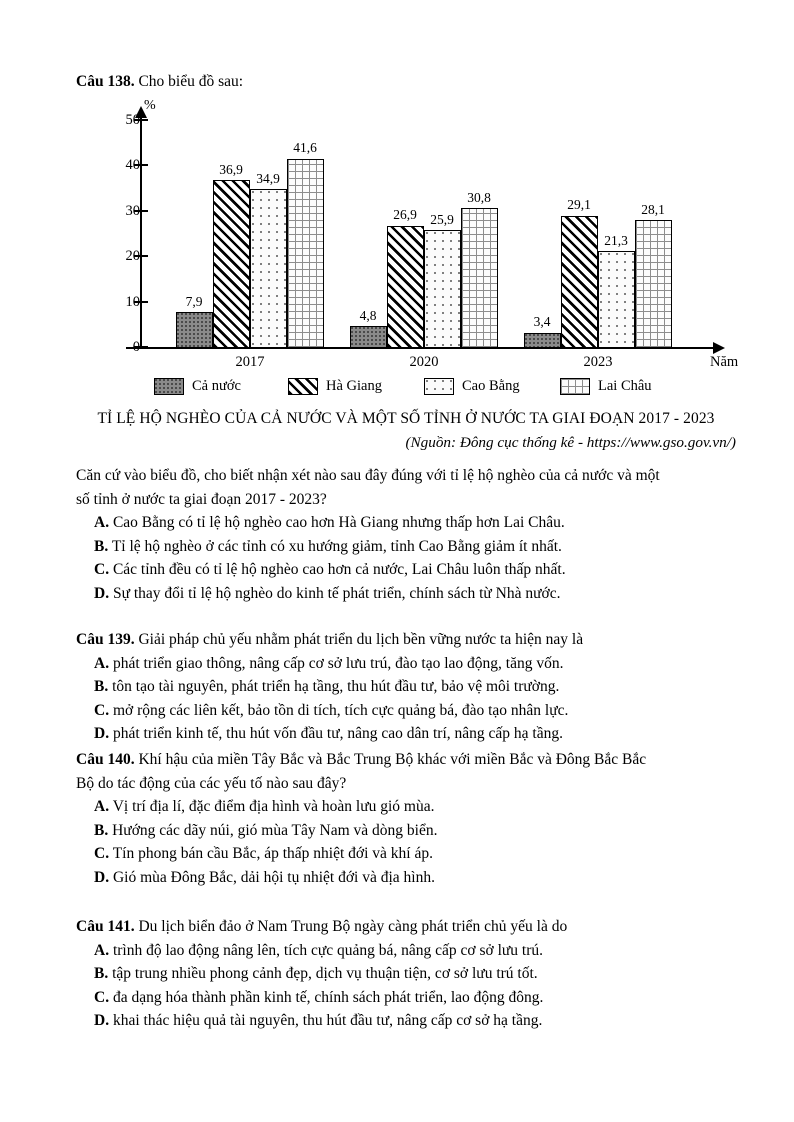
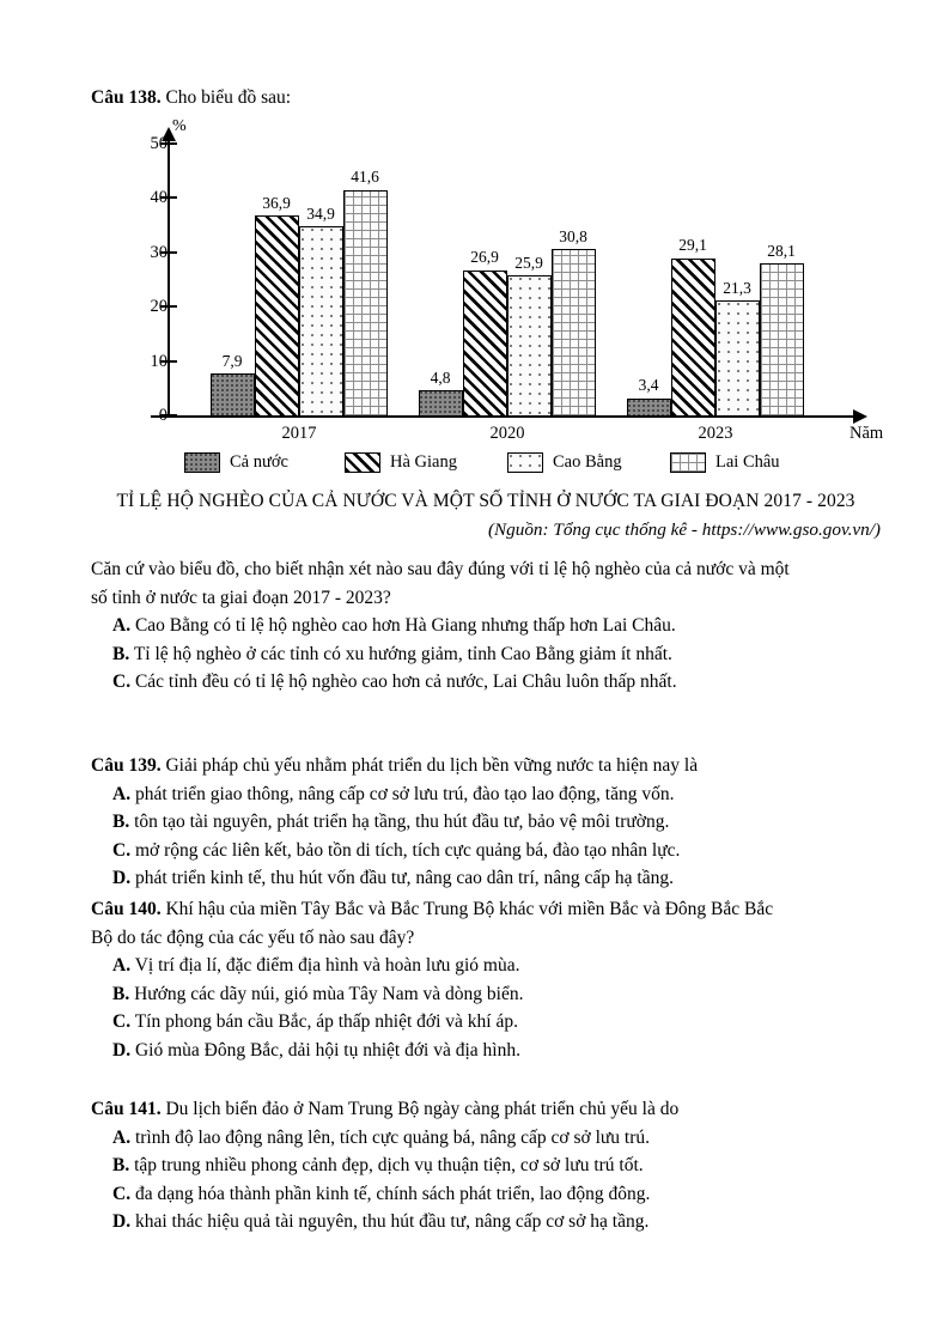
  Câu 138. Cho biểu đồ sau:
  %
  0
  10
  20
  30
  40
  50
  7,9
  36,9
  34,9
  41,6
  4,8
  26,9
  25,9
  30,8
  3,4
  29,1
  21,3
  28,1
  2017
  2020
  2023
  Năm
  Cả nước
  Hà Giang
  Cao Bằng
  Lai Châu
  TỈ LỆ HỘ NGHÈO CỦA CẢ NƯỚC VÀ MỘT SỐ TỈNH Ở NƯỚC TA GIAI ĐOẠN 2017 - 2023
- (Nguồn: Đông cục thống kê - https://www.gso.gov.vn/)
+ (Nguồn: Tổng cục thống kê - https://www.gso.gov.vn/)
  Căn cứ vào biểu đồ, cho biết nhận xét nào sau đây đúng với tỉ lệ hộ nghèo của cả nước và một
  số tỉnh ở nước ta giai đoạn 2017 - 2023?
  A. Cao Bằng có tỉ lệ hộ nghèo cao hơn Hà Giang nhưng thấp hơn Lai Châu.
  B. Tỉ lệ hộ nghèo ở các tỉnh có xu hướng giảm, tỉnh Cao Bằng giảm ít nhất.
  C. Các tỉnh đều có tỉ lệ hộ nghèo cao hơn cả nước, Lai Châu luôn thấp nhất.
- D. Sự thay đổi tỉ lệ hộ nghèo do kinh tế phát triển, chính sách từ Nhà nước.
  Câu 139. Giải pháp chủ yếu nhằm phát triển du lịch bền vững nước ta hiện nay là
  A. phát triển giao thông, nâng cấp cơ sở lưu trú, đào tạo lao động, tăng vốn.
  B. tôn tạo tài nguyên, phát triển hạ tầng, thu hút đầu tư, bảo vệ môi trường.
  C. mở rộng các liên kết, bảo tồn di tích, tích cực quảng bá, đào tạo nhân lực.
  D. phát triển kinh tế, thu hút vốn đầu tư, nâng cao dân trí, nâng cấp hạ tầng.
  Câu 140. Khí hậu của miền Tây Bắc và Bắc Trung Bộ khác với miền Bắc và Đông Bắc Bắc
  Bộ do tác động của các yếu tố nào sau đây?
  A. Vị trí địa lí, đặc điểm địa hình và hoàn lưu gió mùa.
  B. Hướng các dãy núi, gió mùa Tây Nam và dòng biển.
  C. Tín phong bán cầu Bắc, áp thấp nhiệt đới và khí áp.
  D. Gió mùa Đông Bắc, dải hội tụ nhiệt đới và địa hình.
  Câu 141. Du lịch biển đảo ở Nam Trung Bộ ngày càng phát triển chủ yếu là do
  A. trình độ lao động nâng lên, tích cực quảng bá, nâng cấp cơ sở lưu trú.
  B. tập trung nhiều phong cảnh đẹp, dịch vụ thuận tiện, cơ sở lưu trú tốt.
  C. đa dạng hóa thành phần kinh tế, chính sách phát triển, lao động đông.
  D. khai thác hiệu quả tài nguyên, thu hút đầu tư, nâng cấp cơ sở hạ tầng.
